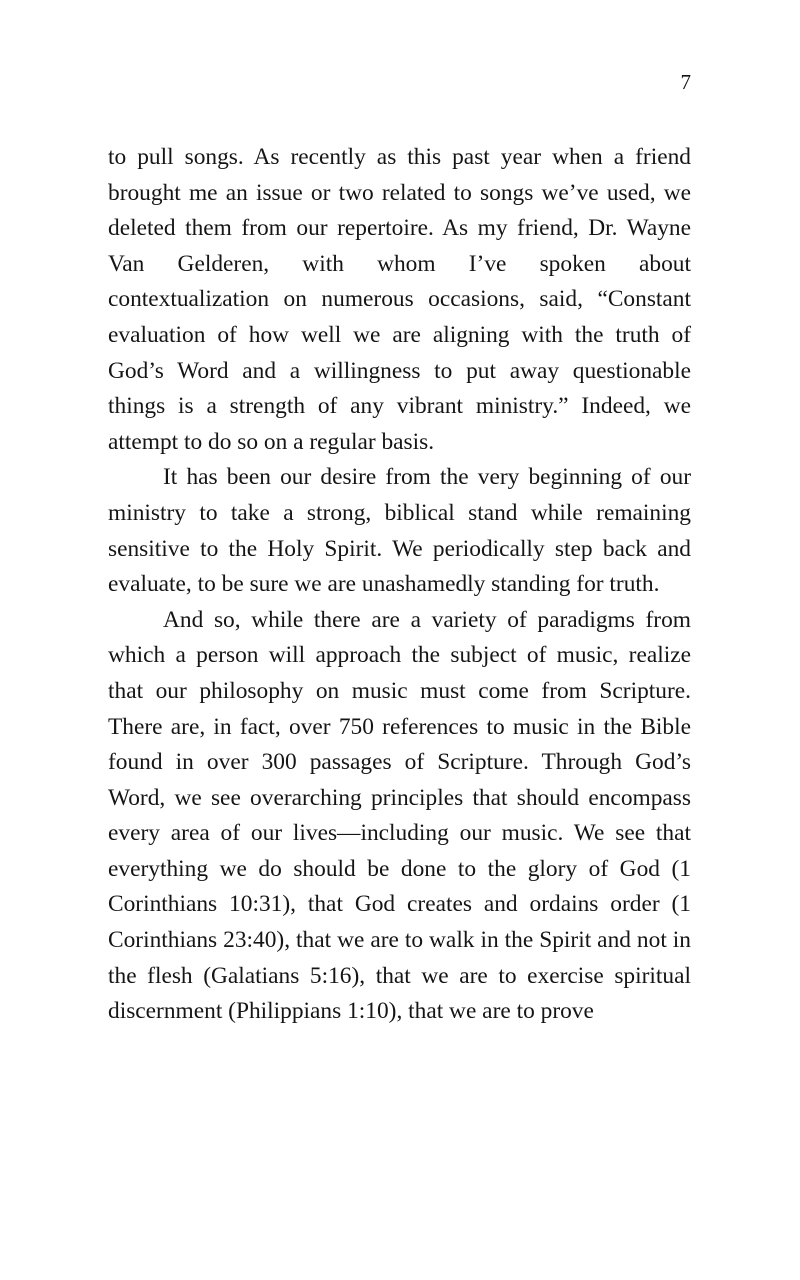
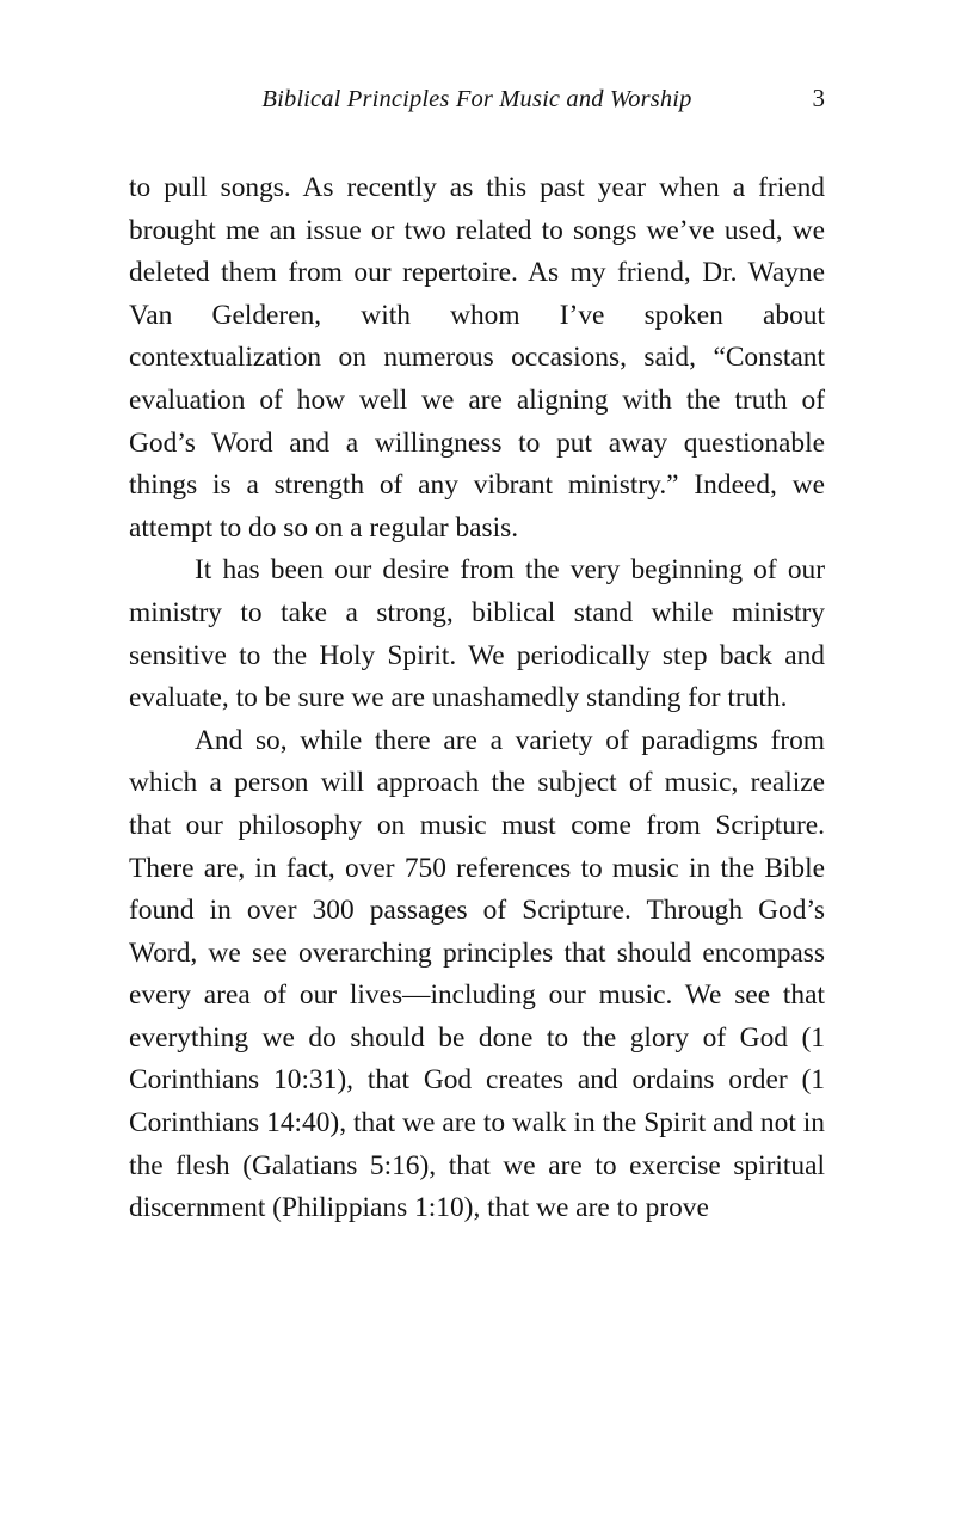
+ Biblical Principles For Music and Worship
- 7
+ 3
  to pull songs. As recently as this past year when a friend brought me an issue or two related to songs we’ve used, we deleted them from our repertoire. As my friend, Dr. Wayne Van Gelderen, with whom I’ve spoken about contextualization on numerous occasions, said, “Constant evaluation of how well we are aligning with the truth of God’s Word and a willingness to put away questionable things is a strength of any vibrant ministry.” Indeed, we attempt to do so on a regular basis.
- It has been our desire from the very beginning of our ministry to take a strong, biblical stand while remaining sensitive to the Holy Spirit. We periodically step back and evaluate, to be sure we are unashamedly standing for truth.
+ It has been our desire from the very beginning of our ministry to take a strong, biblical stand while ministry sensitive to the Holy Spirit. We periodically step back and evaluate, to be sure we are unashamedly standing for truth.
- And so, while there are a variety of paradigms from which a person will approach the subject of music, realize that our philosophy on music must come from Scripture. There are, in fact, over 750 references to music in the Bible found in over 300 passages of Scripture. Through God’s Word, we see overarching principles that should encompass every area of our lives—including our music. We see that everything we do should be done to the glory of God (1 Corinthians 10:31), that God creates and ordains order (1 Corinthians 23:40), that we are to walk in the Spirit and not in the flesh (Galatians 5:16), that we are to exercise spiritual discernment (Philippians 1:10), that we are to prove
+ And so, while there are a variety of paradigms from which a person will approach the subject of music, realize that our philosophy on music must come from Scripture. There are, in fact, over 750 references to music in the Bible found in over 300 passages of Scripture. Through God’s Word, we see overarching principles that should encompass every area of our lives—including our music. We see that everything we do should be done to the glory of God (1 Corinthians 10:31), that God creates and ordains order (1 Corinthians 14:40), that we are to walk in the Spirit and not in the flesh (Galatians 5:16), that we are to exercise spiritual discernment (Philippians 1:10), that we are to prove
